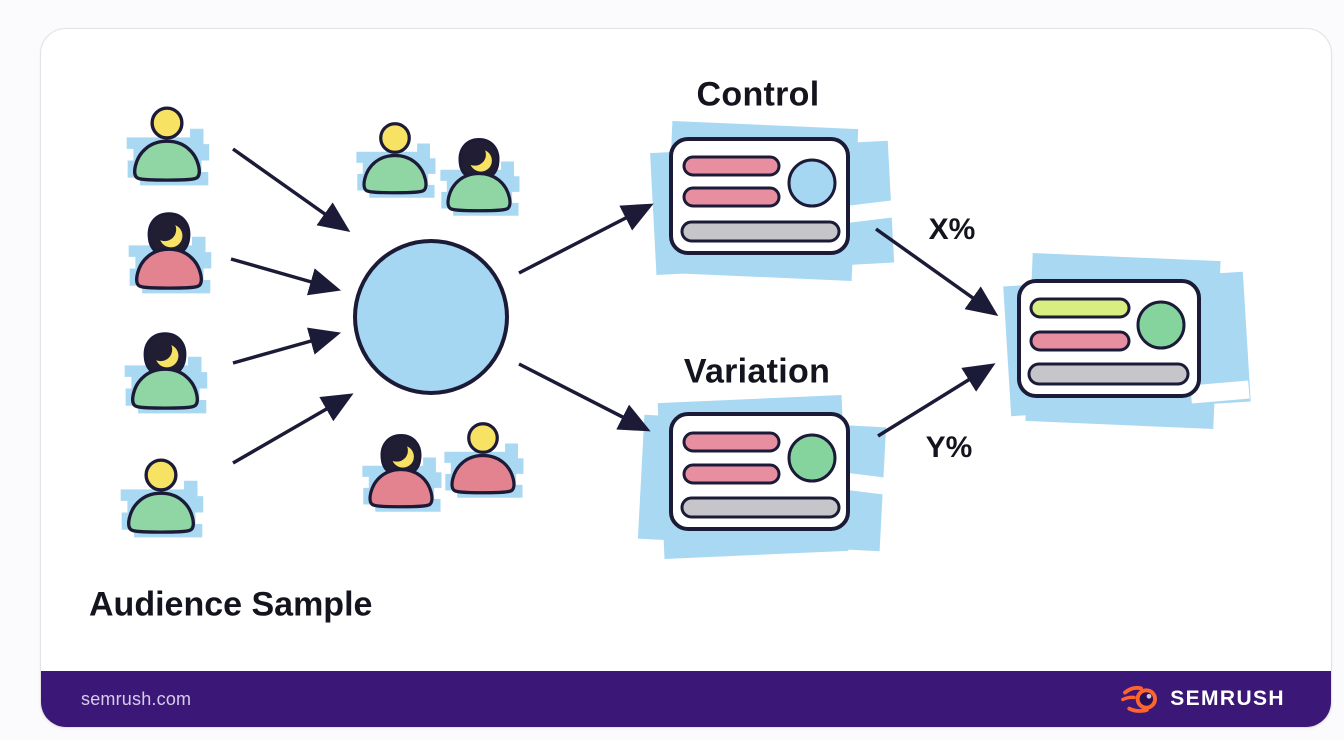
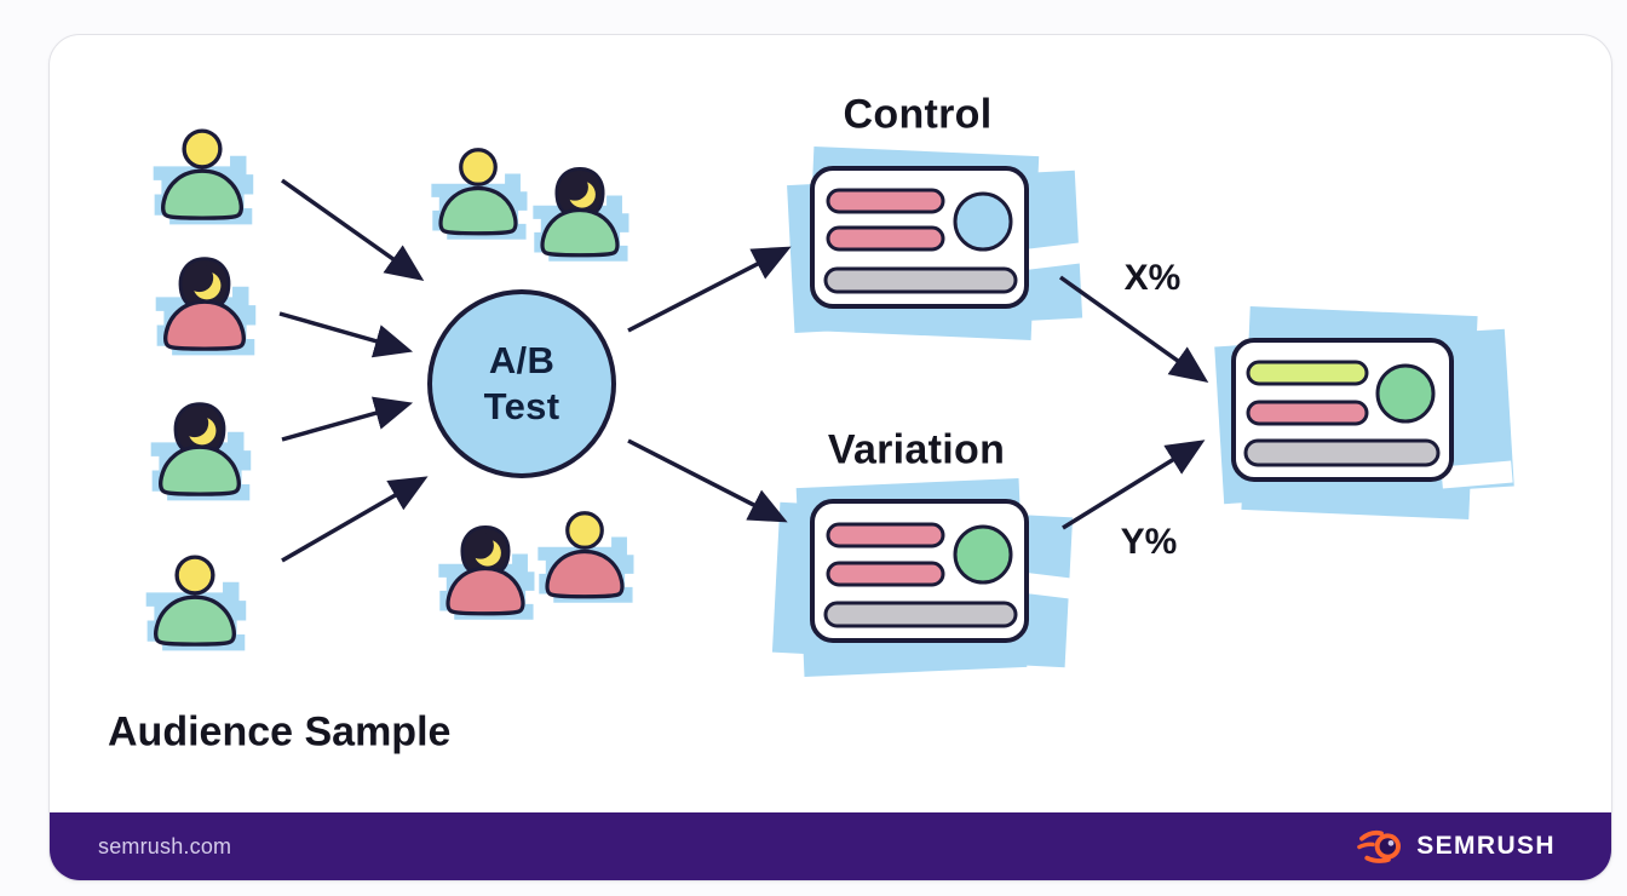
+ A/B
+ Test
  Control
  Variation
  X%
  Y%
  Audience Sample
  semrush.com
  SEMRUSH
